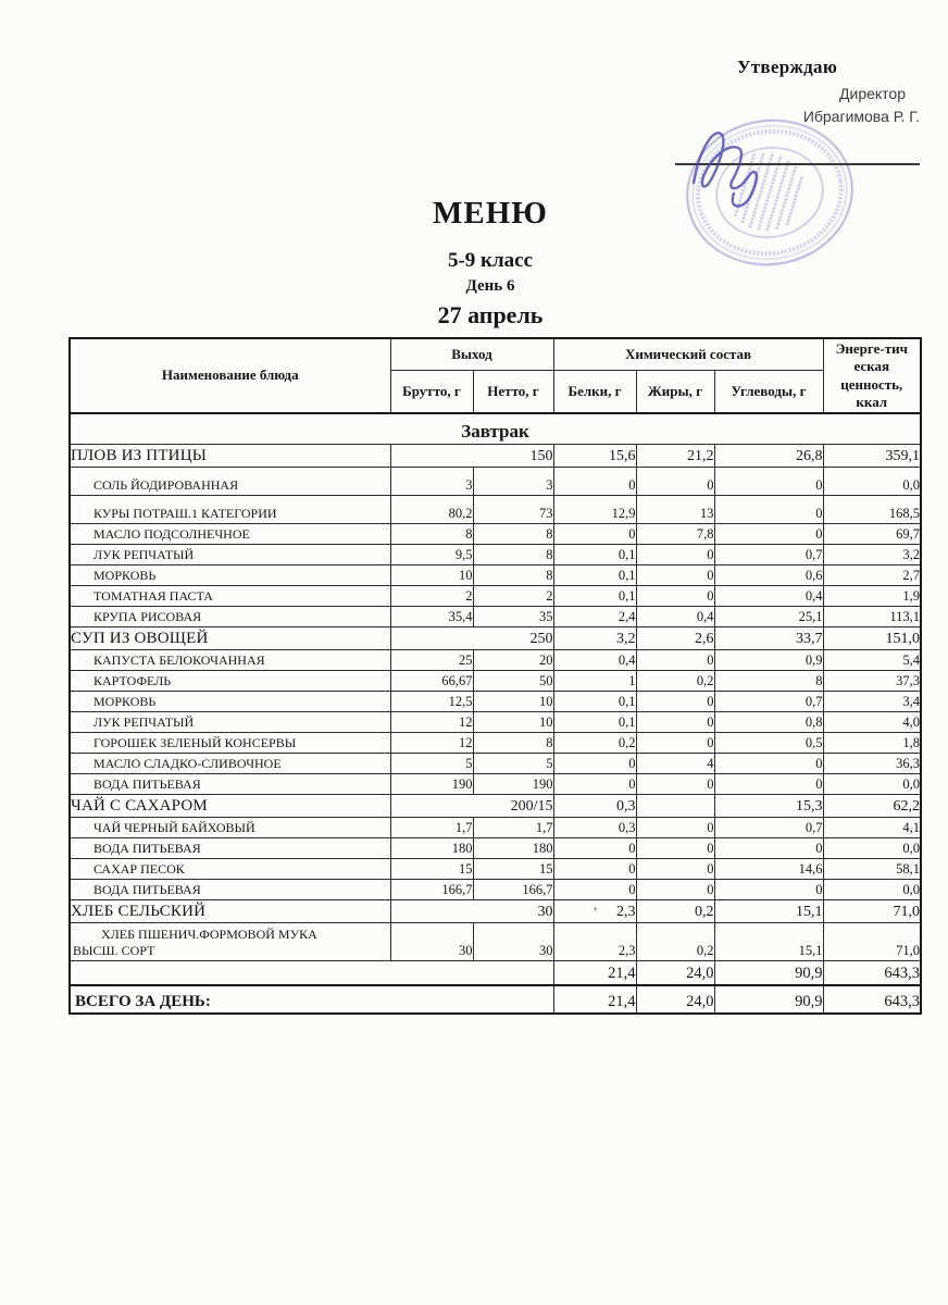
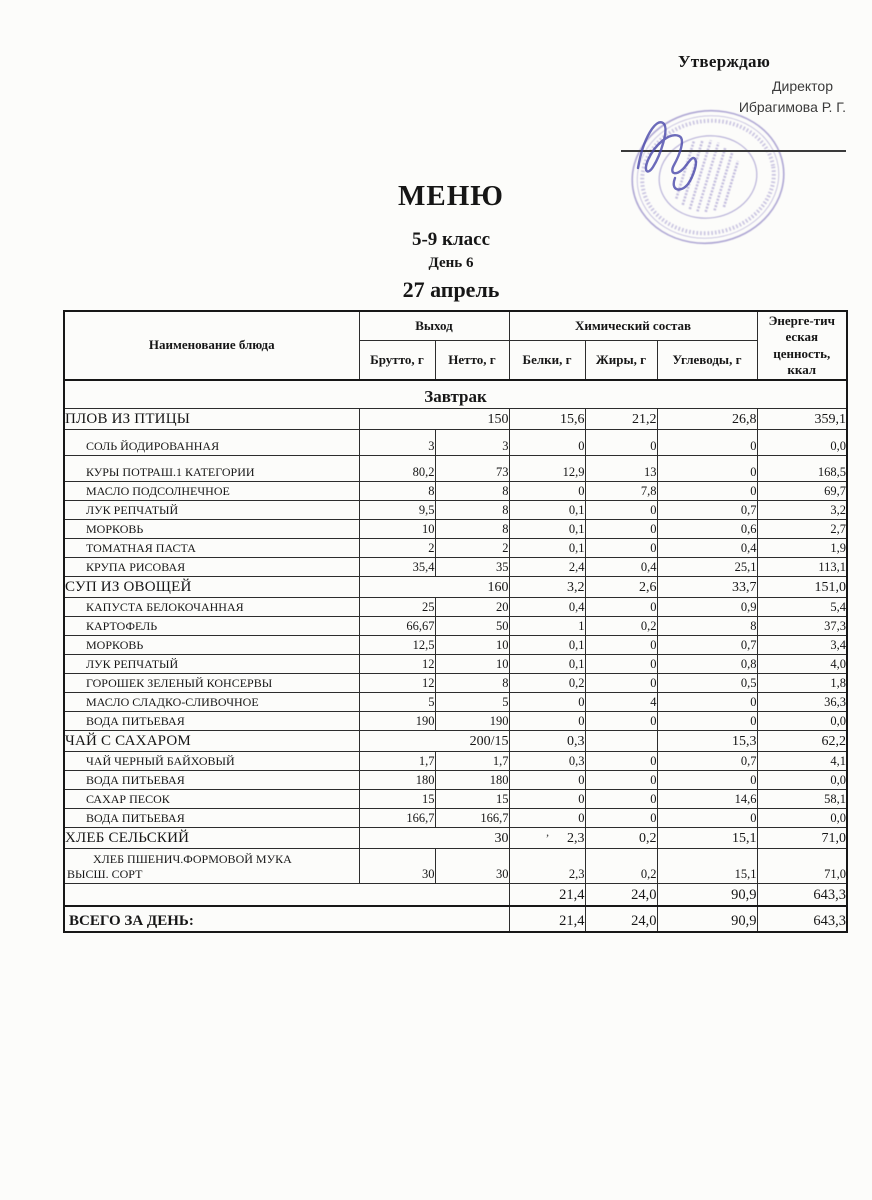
  Утверждаю
  Директор
  Ибрагимова Р. Г.
  МЕНЮ
  5-9 класс
  День 6
  27 апрель
  Наименование блюда	Выход	Химический состав	Энерге-тич еская ценность, ккал
  Брутто, г	Нетто, г	Белки, г	Жиры, г	Углеводы, г
  Завтрак
  ПЛОВ ИЗ ПТИЦЫ	150	15,6	21,2	26,8	359,1
  СОЛЬ ЙОДИРОВАННАЯ	3	3	0	0	0	0,0
  КУРЫ ПОТРАШ.1 КАТЕГОРИИ	80,2	73	12,9	13	0	168,5
  МАСЛО ПОДСОЛНЕЧНОЕ	8	8	0	7,8	0	69,7
  ЛУК РЕПЧАТЫЙ	9,5	8	0,1	0	0,7	3,2
  МОРКОВЬ	10	8	0,1	0	0,6	2,7
  ТОМАТНАЯ ПАСТА	2	2	0,1	0	0,4	1,9
  КРУПА РИСОВАЯ	35,4	35	2,4	0,4	25,1	113,1
- СУП ИЗ ОВОЩЕЙ	250	3,2	2,6	33,7	151,0
+ СУП ИЗ ОВОЩЕЙ	160	3,2	2,6	33,7	151,0
  КАПУСТА БЕЛОКОЧАННАЯ	25	20	0,4	0	0,9	5,4
  КАРТОФЕЛЬ	66,67	50	1	0,2	8	37,3
  МОРКОВЬ	12,5	10	0,1	0	0,7	3,4
  ЛУК РЕПЧАТЫЙ	12	10	0,1	0	0,8	4,0
  ГОРОШЕК ЗЕЛЕНЫЙ КОНСЕРВЫ	12	8	0,2	0	0,5	1,8
  МАСЛО СЛАДКО-СЛИВОЧНОЕ	5	5	0	4	0	36,3
  ВОДА ПИТЬЕВАЯ	190	190	0	0	0	0,0
  ЧАЙ С САХАРОМ	200/15	0,3		15,3	62,2
  ЧАЙ ЧЕРНЫЙ БАЙХОВЫЙ	1,7	1,7	0,3	0	0,7	4,1
  ВОДА ПИТЬЕВАЯ	180	180	0	0	0	0,0
  САХАР ПЕСОК	15	15	0	0	14,6	58,1
  ВОДА ПИТЬЕВАЯ	166,7	166,7	0	0	0	0,0
  ХЛЕБ СЕЛЬСКИЙ	30	’ 2,3	0,2	15,1	71,0
  ХЛЕБ ПШЕНИЧ.ФОРМОВОЙ МУКАВЫСШ. СОРТ	30	30	2,3	0,2	15,1	71,0
  	21,4	24,0	90,9	643,3
  ВСЕГО ЗА ДЕНЬ:	21,4	24,0	90,9	643,3
